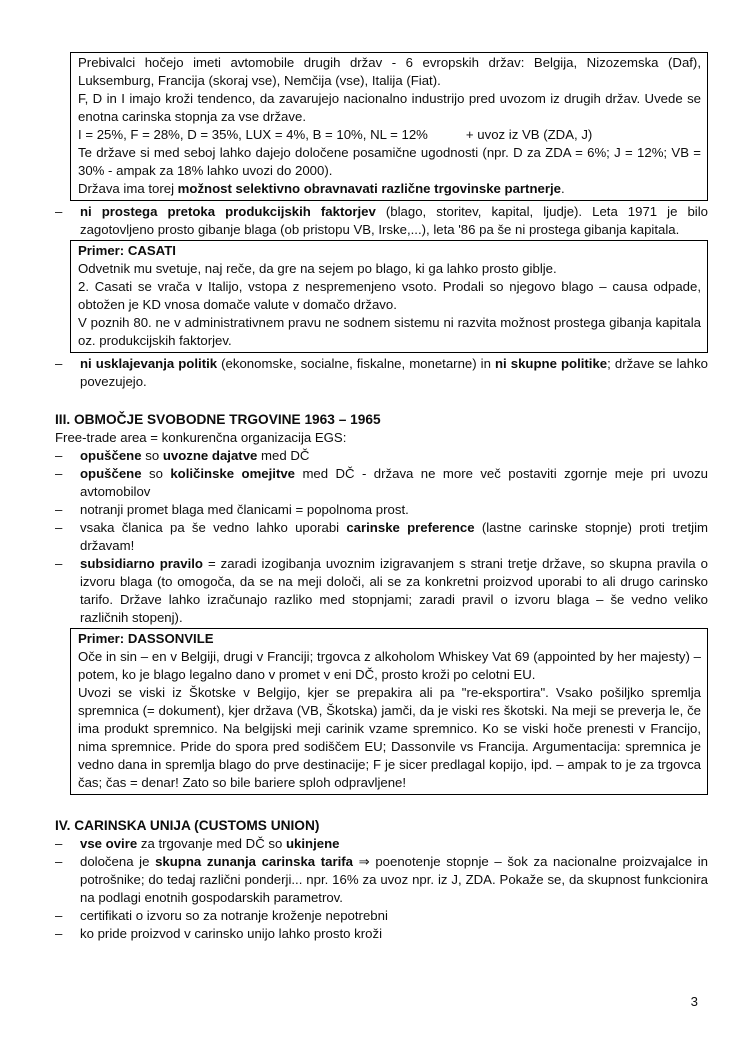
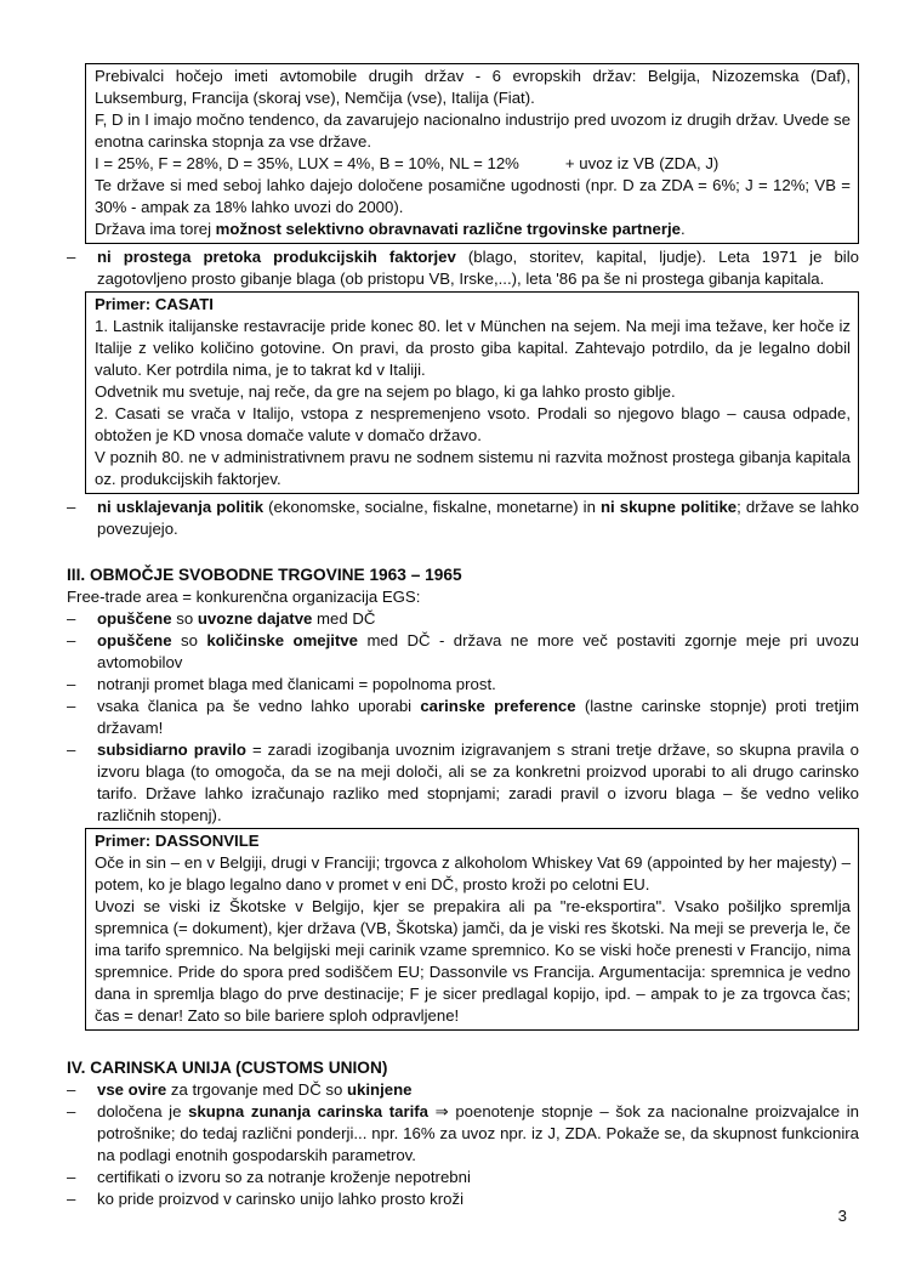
  Prebivalci hočejo imeti avtomobile drugih držav - 6 evropskih držav: Belgija, Nizozemska (Daf), Luksemburg, Francija (skoraj vse), Nemčija (vse), Italija (Fiat).
- F, D in I imajo kroži tendenco, da zavarujejo nacionalno industrijo pred uvozom iz drugih držav. Uvede se enotna carinska stopnja za vse države.
+ F, D in I imajo močno tendenco, da zavarujejo nacionalno industrijo pred uvozom iz drugih držav. Uvede se enotna carinska stopnja za vse države.
  I = 25%, F = 28%, D = 35%, LUX = 4%, B = 10%, NL = 12% + uvoz iz VB (ZDA, J)
  Te države si med seboj lahko dajejo določene posamične ugodnosti (npr. D za ZDA = 6%; J = 12%; VB = 30% - ampak za 18% lahko uvozi do 2000).
  Država ima torej možnost selektivno obravnavati različne trgovinske partnerje.
  –
  ni prostega pretoka produkcijskih faktorjev (blago, storitev, kapital, ljudje). Leta 1971 je bilo zagotovljeno prosto gibanje blaga (ob pristopu VB, Irske,...), leta '86 pa še ni prostega gibanja kapitala.
  Primer: CASATI
+ 1. Lastnik italijanske restavracije pride konec 80. let v München na sejem. Na meji ima težave, ker hoče iz Italije z veliko količino gotovine. On pravi, da prosto giba kapital. Zahtevajo potrdilo, da je legalno dobil valuto. Ker potrdila nima, je to takrat kd v Italiji.
  Odvetnik mu svetuje, naj reče, da gre na sejem po blago, ki ga lahko prosto giblje.
  2. Casati se vrača v Italijo, vstopa z nespremenjeno vsoto. Prodali so njegovo blago – causa odpade, obtožen je KD vnosa domače valute v domačo državo.
  V poznih 80. ne v administrativnem pravu ne sodnem sistemu ni razvita možnost prostega gibanja kapitala oz. produkcijskih faktorjev.
  –
  ni usklajevanja politik (ekonomske, socialne, fiskalne, monetarne) in ni skupne politike; države se lahko povezujejo.
  III. OBMOČJE SVOBODNE TRGOVINE 1963 – 1965
  Free-trade area = konkurenčna organizacija EGS:
  –
  opuščene so uvozne dajatve med DČ
  –
  opuščene so količinske omejitve med DČ - država ne more več postaviti zgornje meje pri uvozu avtomobilov
  –
  notranji promet blaga med članicami = popolnoma prost.
  –
  vsaka članica pa še vedno lahko uporabi carinske preference (lastne carinske stopnje) proti tretjim državam!
  –
  subsidiarno pravilo = zaradi izogibanja uvoznim izigravanjem s strani tretje države, so skupna pravila o izvoru blaga (to omogoča, da se na meji določi, ali se za konkretni proizvod uporabi to ali drugo carinsko tarifo. Države lahko izračunajo razliko med stopnjami; zaradi pravil o izvoru blaga – še vedno veliko različnih stopenj).
  Primer: DASSONVILE
  Oče in sin – en v Belgiji, drugi v Franciji; trgovca z alkoholom Whiskey Vat 69 (appointed by her majesty) – potem, ko je blago legalno dano v promet v eni DČ, prosto kroži po celotni EU.
- Uvozi se viski iz Škotske v Belgijo, kjer se prepakira ali pa "re-eksportira". Vsako pošiljko spremlja spremnica (= dokument), kjer država (VB, Škotska) jamči, da je viski res škotski. Na meji se preverja le, če ima produkt spremnico. Na belgijski meji carinik vzame spremnico. Ko se viski hoče prenesti v Francijo, nima spremnice. Pride do spora pred sodiščem EU; Dassonvile vs Francija. Argumentacija: spremnica je vedno dana in spremlja blago do prve destinacije; F je sicer predlagal kopijo, ipd. – ampak to je za trgovca čas; čas = denar! Zato so bile bariere sploh odpravljene!
+ Uvozi se viski iz Škotske v Belgijo, kjer se prepakira ali pa "re-eksportira". Vsako pošiljko spremlja spremnica (= dokument), kjer država (VB, Škotska) jamči, da je viski res škotski. Na meji se preverja le, če ima tarifo spremnico. Na belgijski meji carinik vzame spremnico. Ko se viski hoče prenesti v Francijo, nima spremnice. Pride do spora pred sodiščem EU; Dassonvile vs Francija. Argumentacija: spremnica je vedno dana in spremlja blago do prve destinacije; F je sicer predlagal kopijo, ipd. – ampak to je za trgovca čas; čas = denar! Zato so bile bariere sploh odpravljene!
  IV. CARINSKA UNIJA (CUSTOMS UNION)
  –
  vse ovire za trgovanje med DČ so ukinjene
  –
  določena je skupna zunanja carinska tarifa ⇒ poenotenje stopnje – šok za nacionalne proizvajalce in potrošnike; do tedaj različni ponderji... npr. 16% za uvoz npr. iz J, ZDA. Pokaže se, da skupnost funkcionira na podlagi enotnih gospodarskih parametrov.
  –
  certifikati o izvoru so za notranje kroženje nepotrebni
  –
  ko pride proizvod v carinsko unijo lahko prosto kroži
  3
